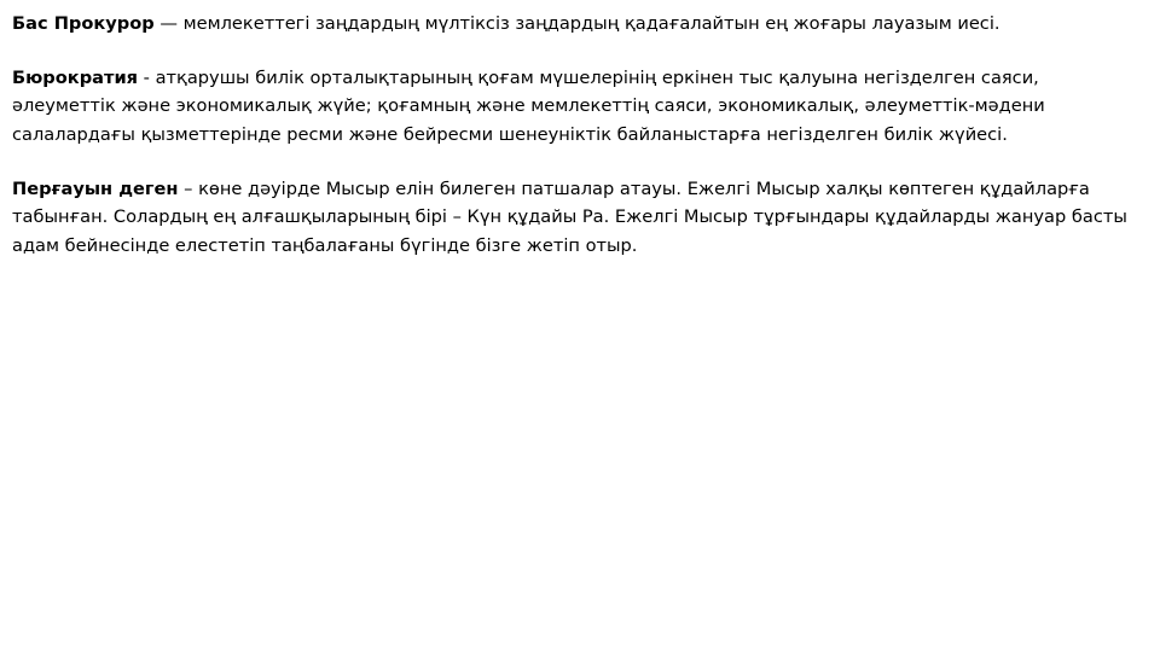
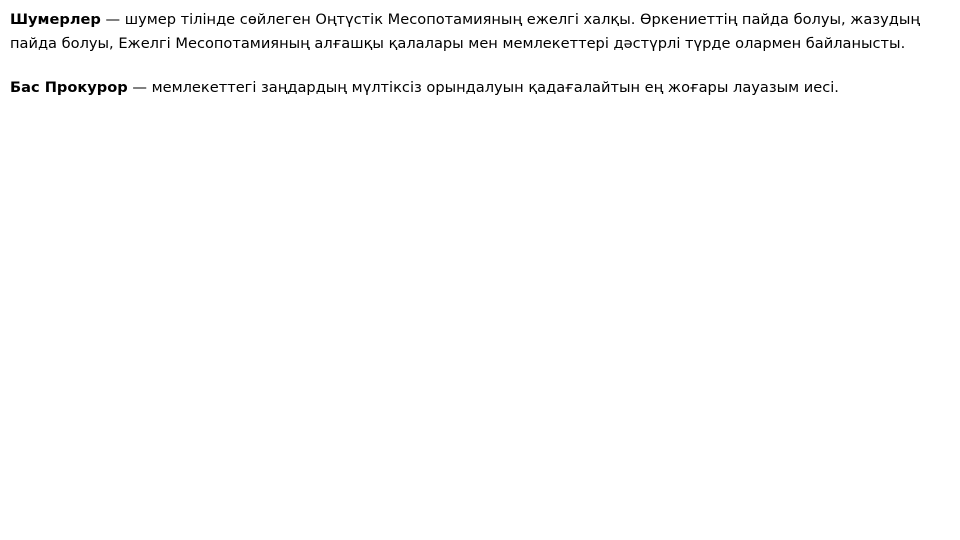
+ Шумерлер — шумер тілінде сөйлеген Оңтүстік Месопотамияның ежелгі халқы. Өркениеттің пайда болуы, жазудың пайда болуы, Ежелгі Месопотамияның алғашқы қалалары мен мемлекеттері дәстүрлі түрде олармен байланысты.
- Бас Прокурор — мемлекеттегі заңдардың мүлтіксіз заңдардың қадағалайтын ең жоғары лауазым иесі.
+ Бас Прокурор — мемлекеттегі заңдардың мүлтіксіз орындалуын қадағалайтын ең жоғары лауазым иесі.
- Бюрократия - атқарушы билік орталықтарының қоғам мүшелерінің еркінен тыс қалуына негізделген саяси, әлеуметтік және экономикалық жүйе; қоғамның және мемлекеттің саяси, экономикалық, әлеуметтік-мәдени салалардағы қызметтерінде ресми және бейресми шенеуніктік байланыстарға негізделген билік жүйесі.
- Перғауын деген – көне дәуірде Мысыр елін билеген патшалар атауы. Ежелгі Мысыр халқы көптеген құдайларға табынған. Солардың ең алғашқыларының бірі – Күн құдайы Ра. Ежелгі Мысыр тұрғындары құдайларды жануар басты адам бейнесінде елестетіп таңбалағаны бүгінде бізге жетіп отыр.
